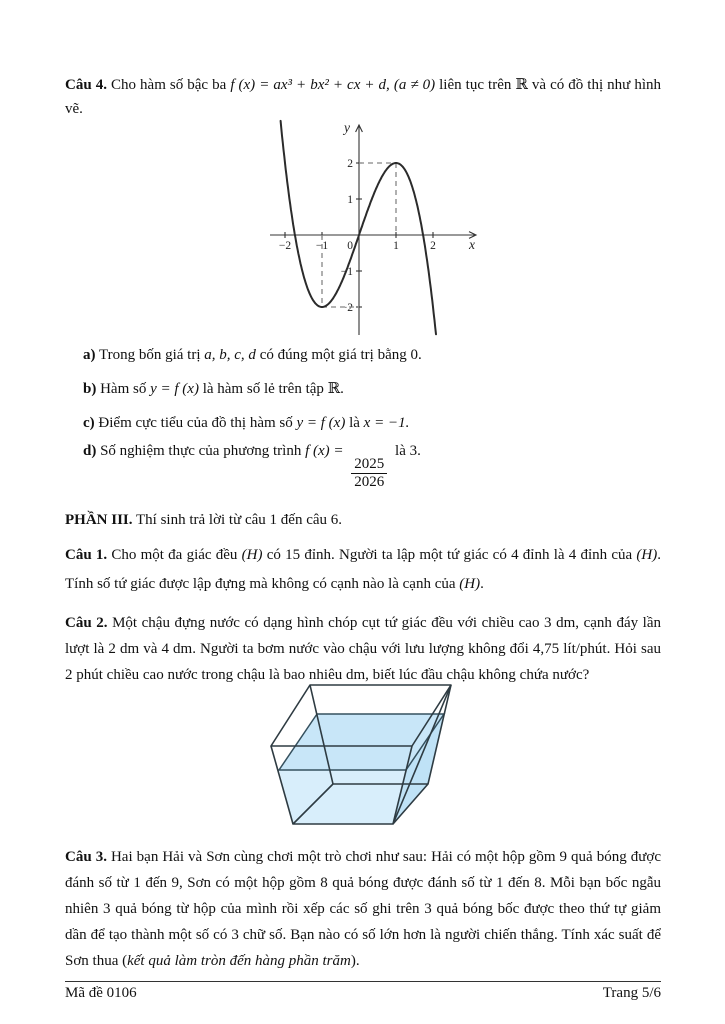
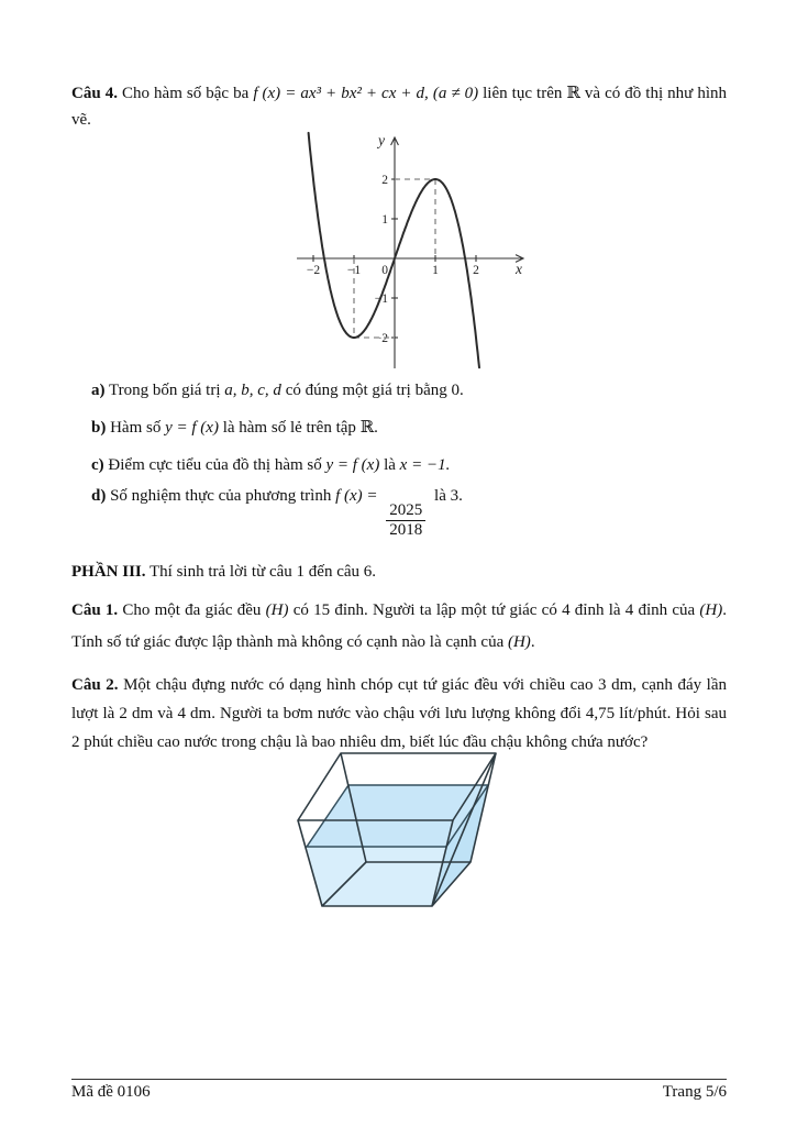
  Câu 4. Cho hàm số bậc ba f (x) = ax³ + bx² + cx + d, (a ≠ 0) liên tục trên ℝ và có đồ thị như hình vẽ.
  −2
  −1
  1
  2
  −2
  −1
  1
  2
  0
  y
  x
  a) Trong bốn giá trị a, b, c, d có đúng một giá trị bằng 0.
  b) Hàm số y = f (x) là hàm số lẻ trên tập ℝ.
  c) Điểm cực tiểu của đồ thị hàm số y = f (x) là x = −1.
  d) Số nghiệm thực của phương trình f (x) =
  2025
- 2026
+ 2018
  là 3.
  PHẦN III. Thí sinh trả lời từ câu 1 đến câu 6.
- Câu 1. Cho một đa giác đều (H) có 15 đỉnh. Người ta lập một tứ giác có 4 đỉnh là 4 đỉnh của (H). Tính số tứ giác được lập đựng mà không có cạnh nào là cạnh của (H).
+ Câu 1. Cho một đa giác đều (H) có 15 đỉnh. Người ta lập một tứ giác có 4 đỉnh là 4 đỉnh của (H). Tính số tứ giác được lập thành mà không có cạnh nào là cạnh của (H).
  Câu 2. Một chậu đựng nước có dạng hình chóp cụt tứ giác đều với chiều cao 3 dm, cạnh đáy lần lượt là 2 dm và 4 dm. Người ta bơm nước vào chậu với lưu lượng không đổi 4,75 lít/phút. Hỏi sau 2 phút chiều cao nước trong chậu là bao nhiêu dm, biết lúc đầu chậu không chứa nước?
- Câu 3. Hai bạn Hải và Sơn cùng chơi một trò chơi như sau: Hải có một hộp gồm 9 quả bóng được đánh số từ 1 đến 9, Sơn có một hộp gồm 8 quả bóng được đánh số từ 1 đến 8. Mỗi bạn bốc ngẫu nhiên 3 quả bóng từ hộp của mình rồi xếp các số ghi trên 3 quả bóng bốc được theo thứ tự giảm dần để tạo thành một số có 3 chữ số. Bạn nào có số lớn hơn là người chiến thắng. Tính xác suất để Sơn thua (kết quả làm tròn đến hàng phần trăm).
  Mã đề 0106
  Trang 5/6
